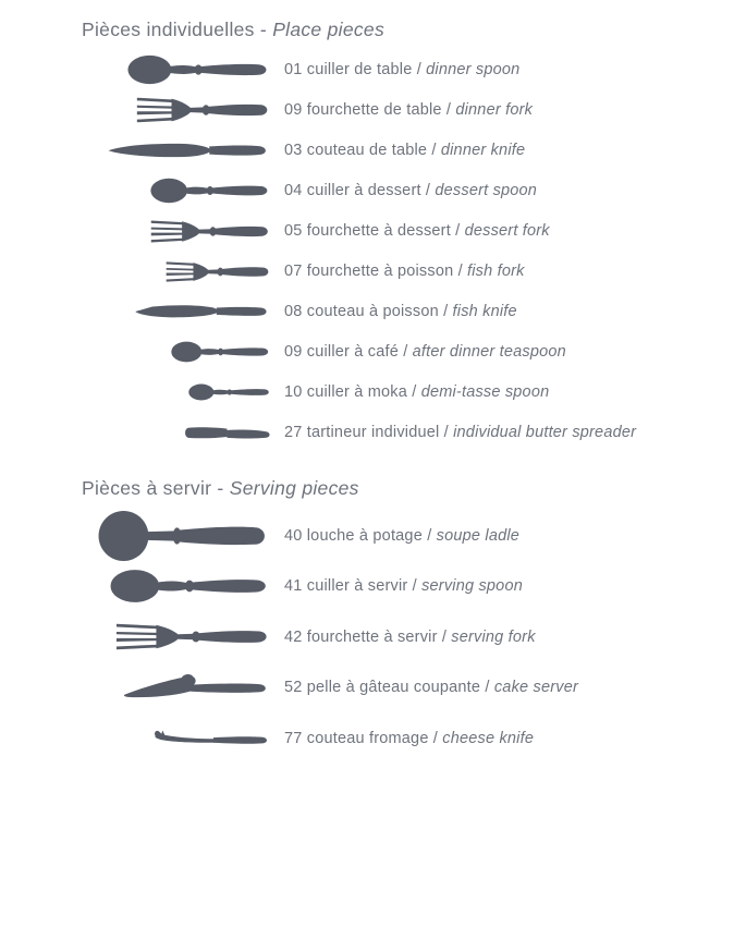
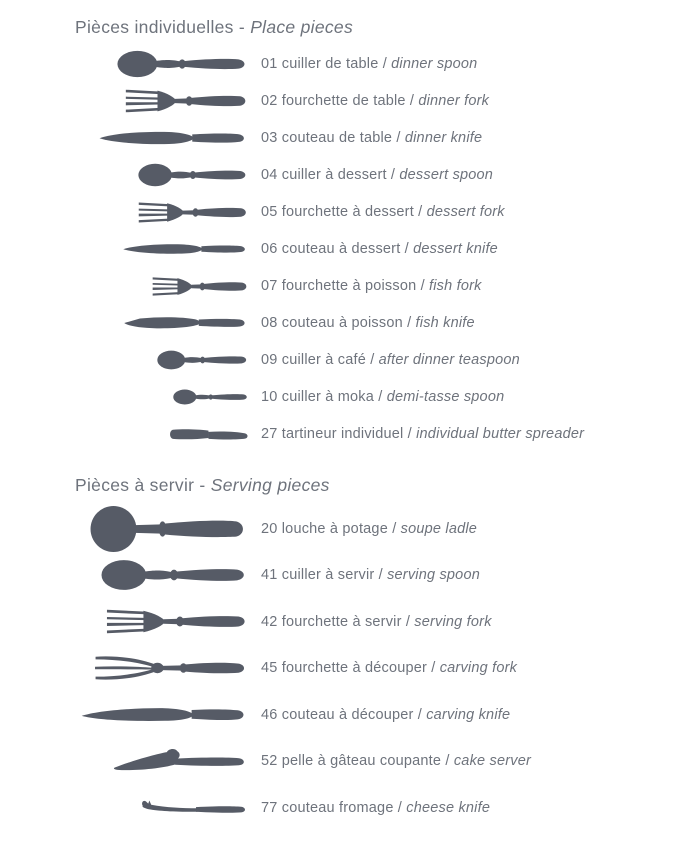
  Pièces individuelles - Place pieces
  01 cuiller de table / dinner spoon
- 09 fourchette de table / dinner fork
+ 02 fourchette de table / dinner fork
  03 couteau de table / dinner knife
  04 cuiller à dessert / dessert spoon
  05 fourchette à dessert / dessert fork
+ 06 couteau à dessert / dessert knife
  07 fourchette à poisson / fish fork
  08 couteau à poisson / fish knife
  09 cuiller à café / after dinner teaspoon
  10 cuiller à moka / demi-tasse spoon
  27 tartineur individuel / individual butter spreader
  Pièces à servir - Serving pieces
- 40 louche à potage / soupe ladle
+ 20 louche à potage / soupe ladle
  41 cuiller à servir / serving spoon
  42 fourchette à servir / serving fork
+ 45 fourchette à découper / carving fork
+ 46 couteau à découper / carving knife
  52 pelle à gâteau coupante / cake server
  77 couteau fromage / cheese knife
